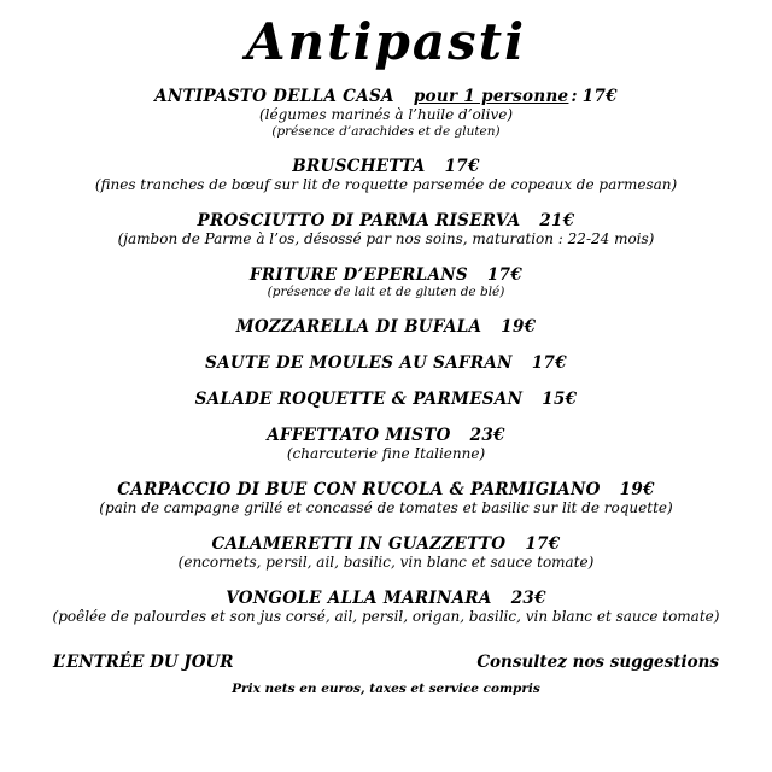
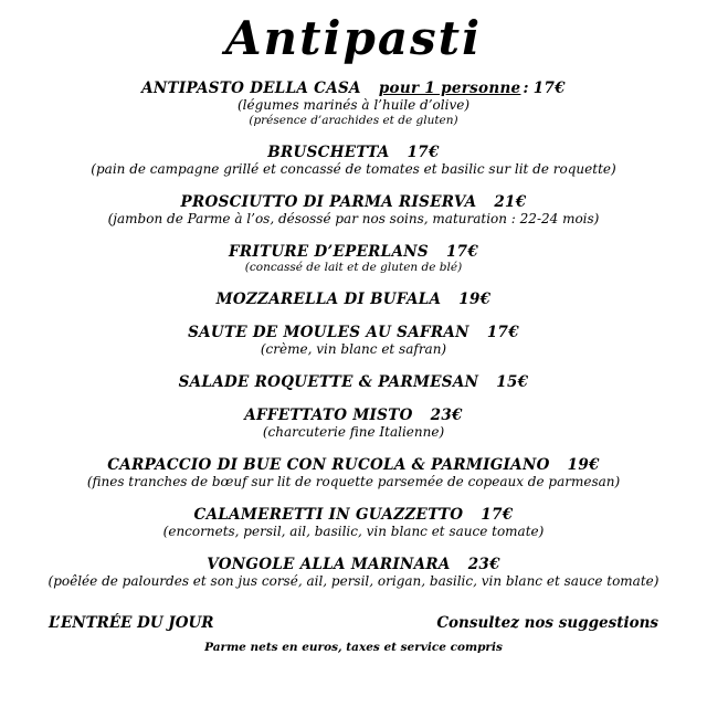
  Antipasti
  ANTIPASTO DELLA CASA pour 1 personne : 17€
  (légumes marinés à l’huile d’olive)
  (présence d’arachides et de gluten)
  BRUSCHETTA 17€
- (fines tranches de bœuf sur lit de roquette parsemée de copeaux de parmesan)
+ (pain de campagne grillé et concassé de tomates et basilic sur lit de roquette)
  PROSCIUTTO DI PARMA RISERVA 21€
  (jambon de Parme à l’os, désossé par nos soins, maturation : 22-24 mois)
  FRITURE D’EPERLANS 17€
- (présence de lait et de gluten de blé)
+ (concassé de lait et de gluten de blé)
  MOZZARELLA DI BUFALA 19€
  SAUTE DE MOULES AU SAFRAN 17€
+ (crème, vin blanc et safran)
  SALADE ROQUETTE & PARMESAN 15€
  AFFETTATO MISTO 23€
  (charcuterie fine Italienne)
  CARPACCIO DI BUE CON RUCOLA & PARMIGIANO 19€
- (pain de campagne grillé et concassé de tomates et basilic sur lit de roquette)
+ (fines tranches de bœuf sur lit de roquette parsemée de copeaux de parmesan)
  CALAMERETTI IN GUAZZETTO 17€
  (encornets, persil, ail, basilic, vin blanc et sauce tomate)
  VONGOLE ALLA MARINARA 23€
  (poêlée de palourdes et son jus corsé, ail, persil, origan, basilic, vin blanc et sauce tomate)
  L’ENTRÉE DU JOUR
  Consultez nos suggestions
- Prix nets en euros, taxes et service compris
+ Parme nets en euros, taxes et service compris
